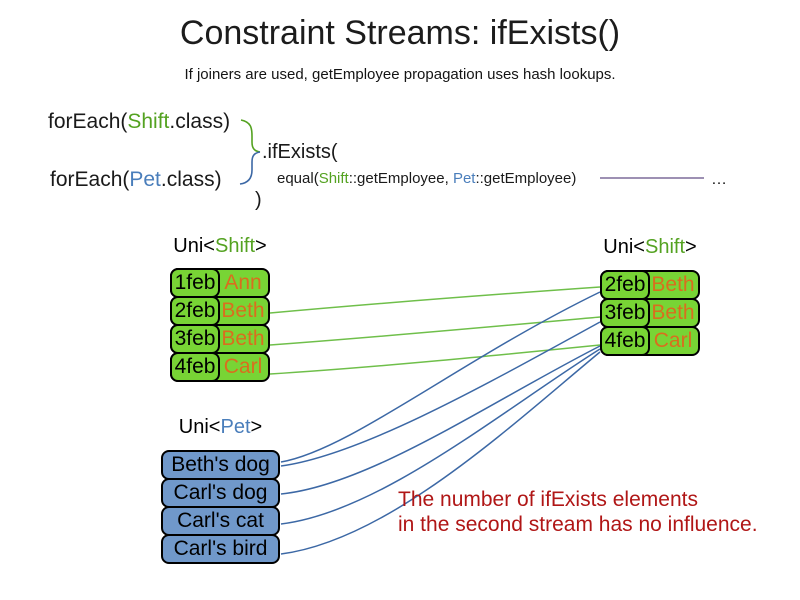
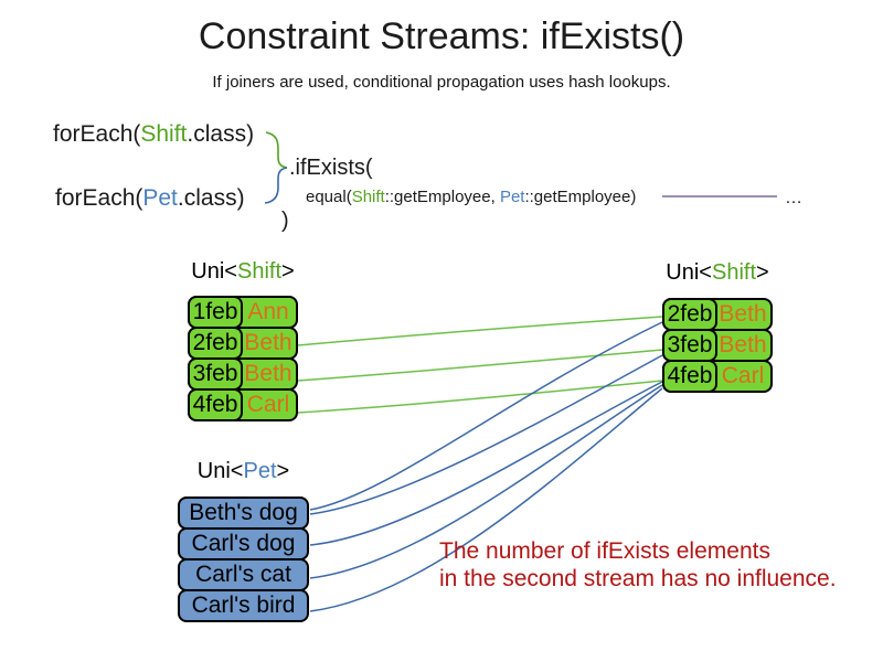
  Constraint Streams: ifExists()
- If joiners are used, getEmployee propagation uses hash lookups.
+ If joiners are used, conditional propagation uses hash lookups.
  forEach(Shift.class)
  forEach(Pet.class)
  .ifExists(
  equal(Shift::getEmployee, Pet::getEmployee)
  )
  …
  Uni<Shift>
  1feb
  Ann
  2feb
  Beth
  3feb
  Beth
  4feb
  Carl
  Uni<Shift>
  2feb
  Beth
  3feb
  Beth
  4feb
  Carl
  Uni<Pet>
  Beth's dog
  Carl's dog
  Carl's cat
  Carl's bird
  The number of ifExists elements
  in the second stream has no influence.
